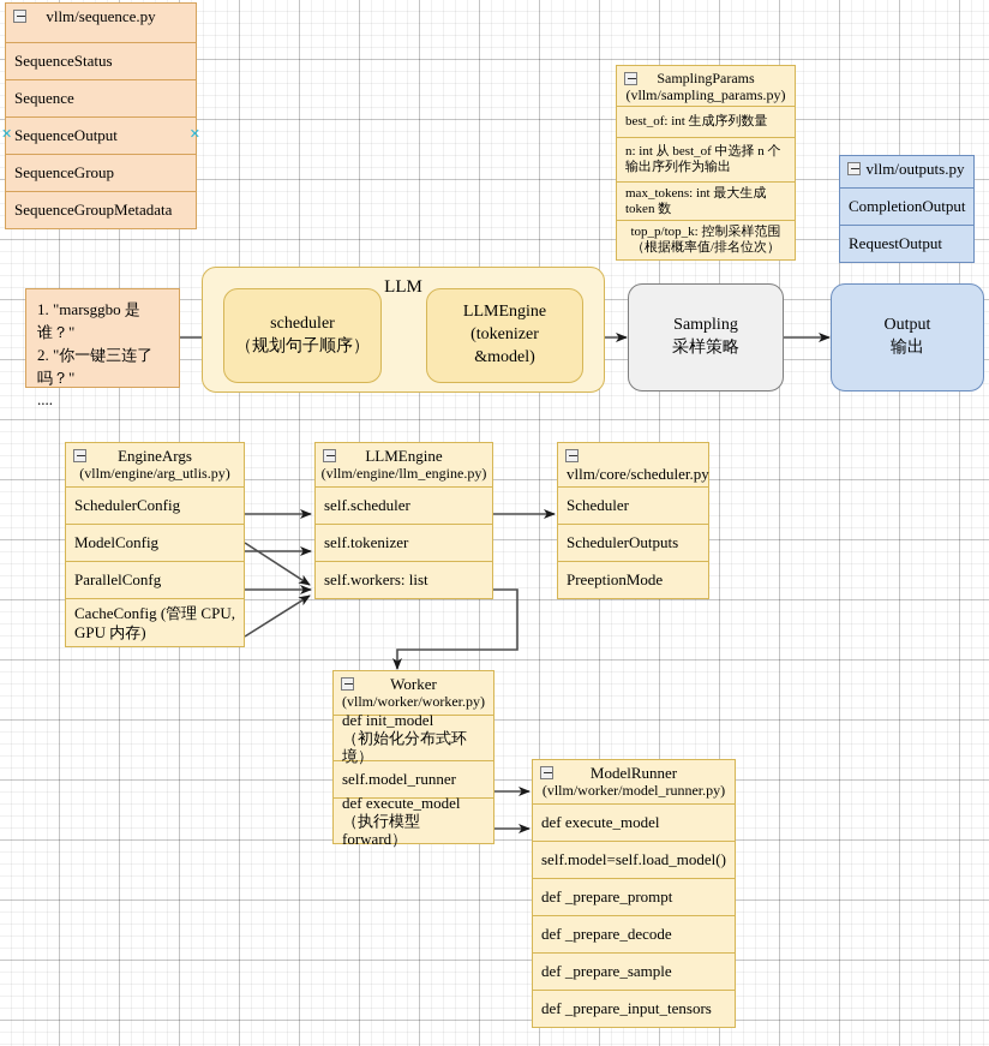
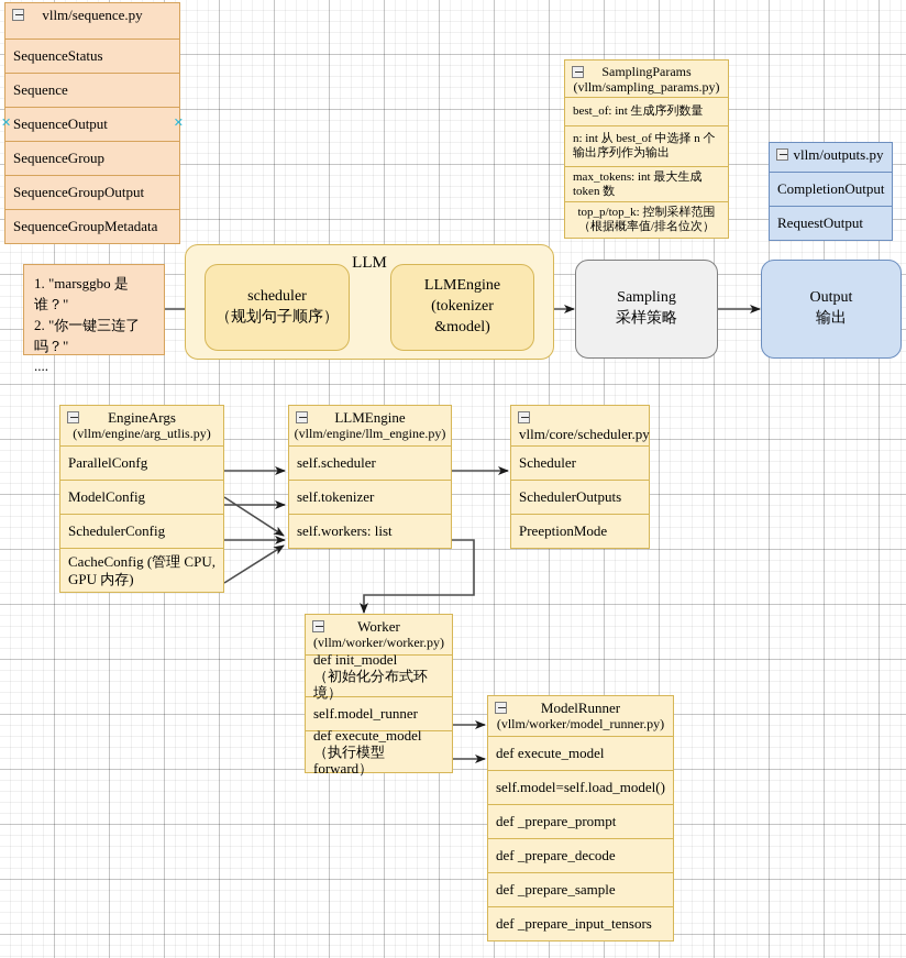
  vllm/sequence.py
  SequenceStatus
  Sequence
  ✕
  SequenceOutput
  ✕
  SequenceGroup
+ SequenceGroupOutput
  SequenceGroupMetadata
  SamplingParams
  (vllm/sampling_params.py)
  best_of: int 生成序列数量
  n: int 从 best_of 中选择 n 个输出序列作为输出
  max_tokens: int 最大生成 token 数
  top_p/top_k: 控制采样范围 （根据概率值/排名位次）
  vllm/outputs.py
  CompletionOutput
  RequestOutput
  1. "marsggbo 是谁？"
  2. "你一键三连了吗？"
  ....
  LLM
  scheduler
  （规划句子顺序）
  LLMEngine
  (tokenizer
  &model)
  Sampling
  采样策略
  Output
  输出
  EngineArgs
  (vllm/engine/arg_utlis.py)
- SchedulerConfig
+ ParallelConfg
  ModelConfig
- ParallelConfg
+ SchedulerConfig
  CacheConfig (管理 CPU, GPU 内存)
  LLMEngine
  (vllm/engine/llm_engine.py)
  self.scheduler
  self.tokenizer
  self.workers: list
  vllm/core/scheduler.py
  Scheduler
  SchedulerOutputs
  PreeptionMode
  Worker
  (vllm/worker/worker.py)
  def init_model
  （初始化分布式环境）
  self.model_runner
  def execute_model
  （执行模型 forward）
  ModelRunner
  (vllm/worker/model_runner.py)
  def execute_model
  self.model=self.load_model()
  def _prepare_prompt
  def _prepare_decode
  def _prepare_sample
  def _prepare_input_tensors
